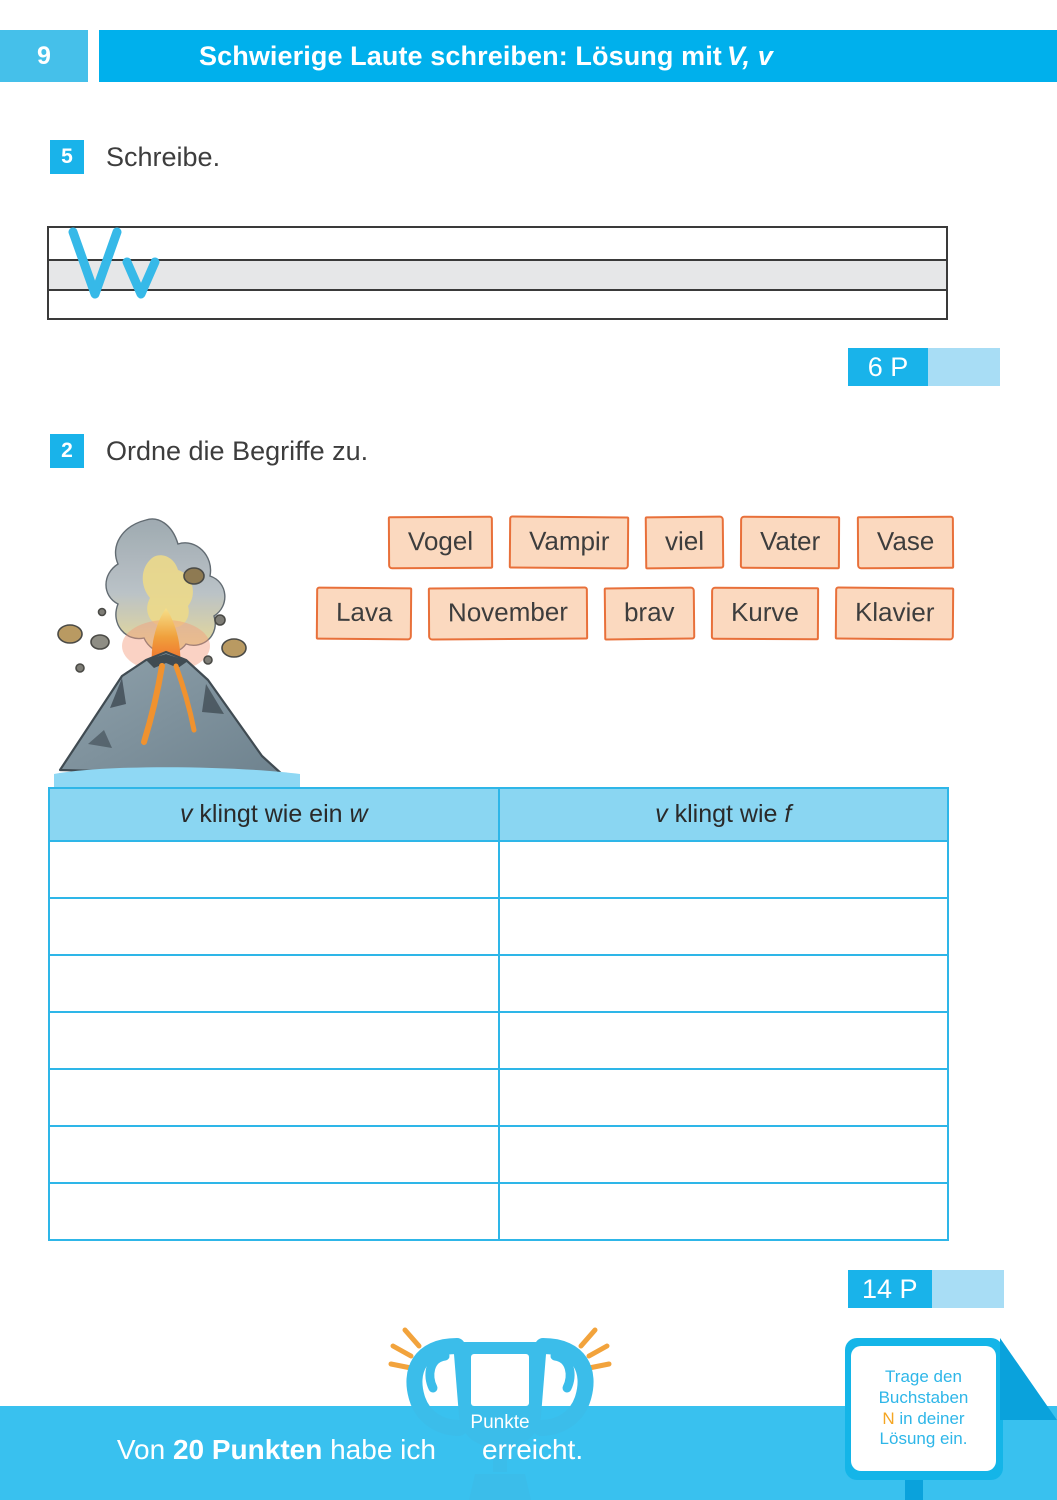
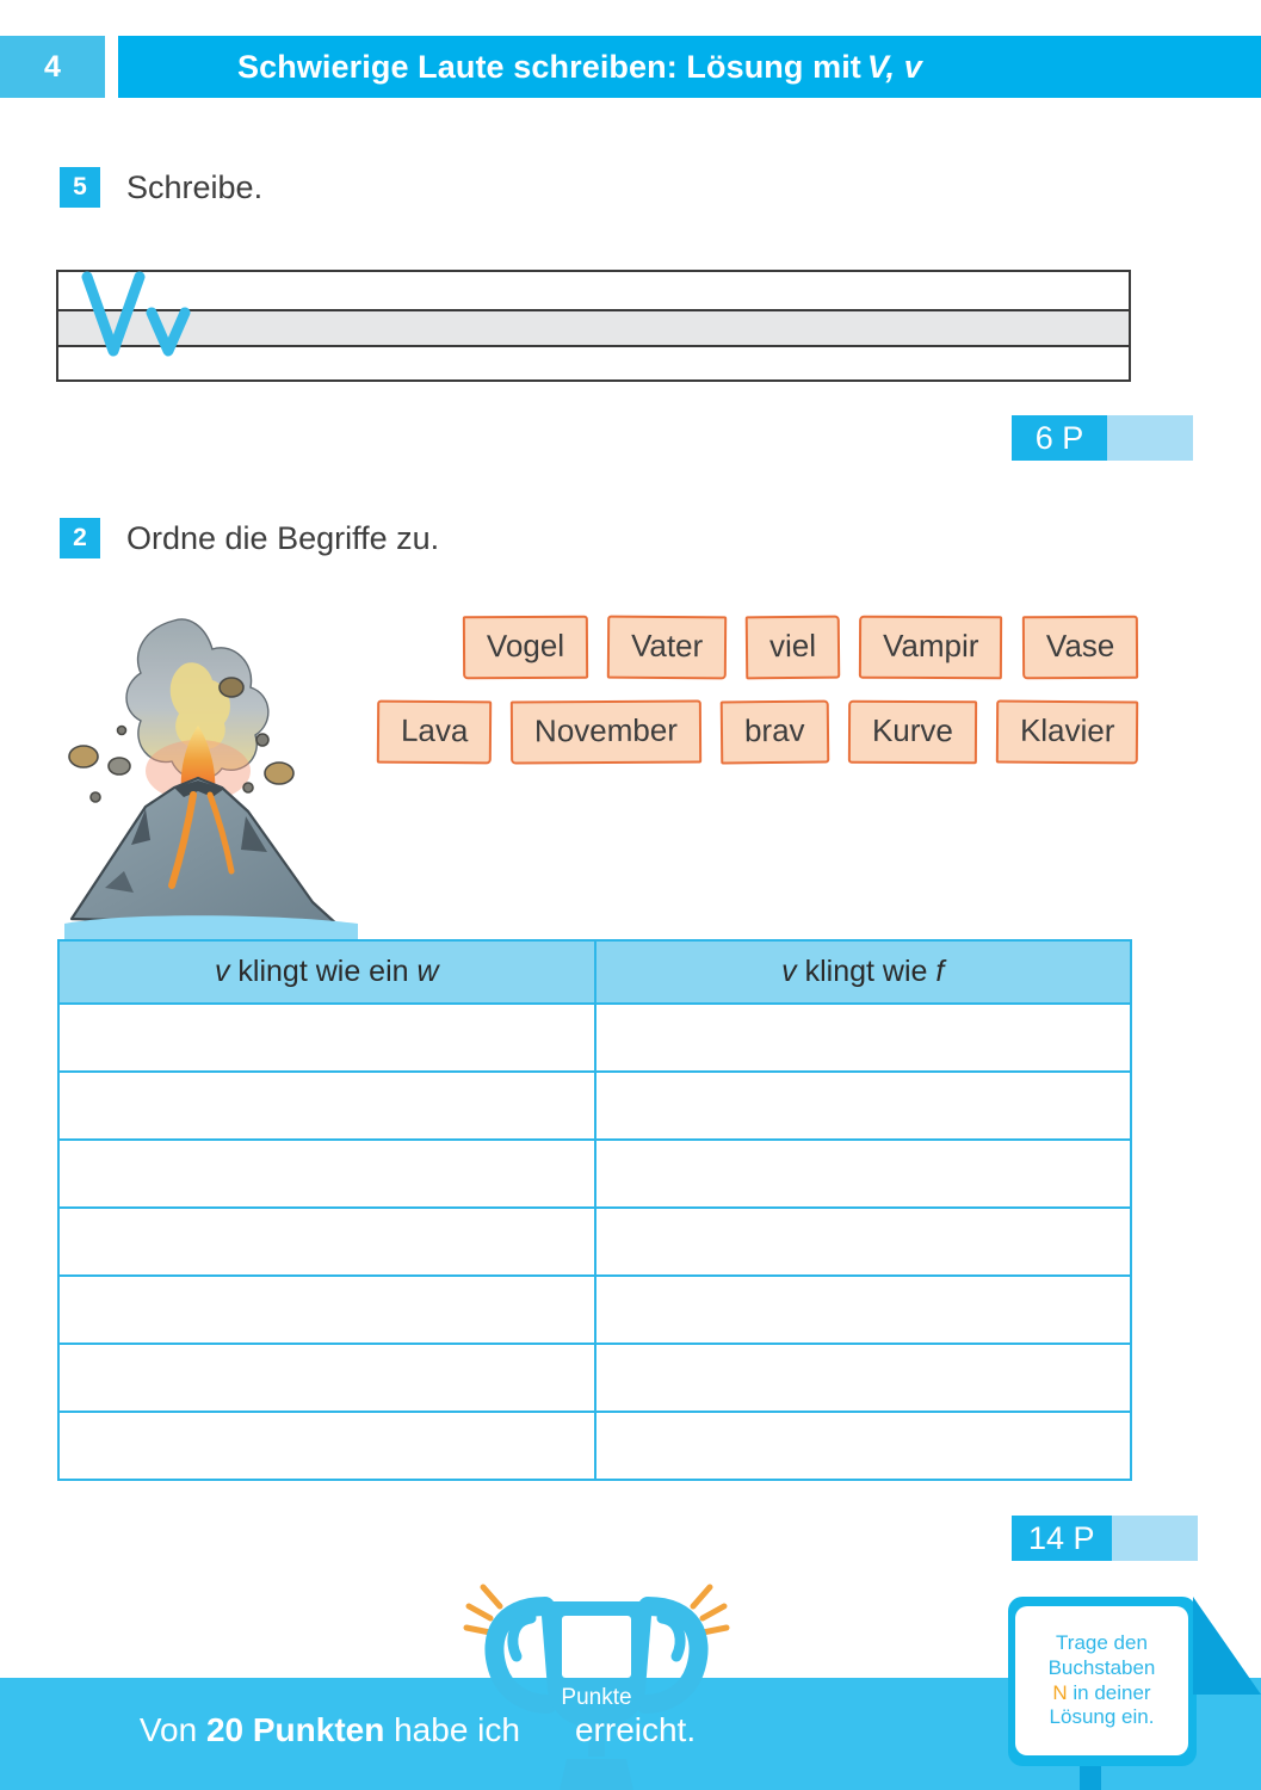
- 9
+ 4
  Schwierige Laute schreiben: Lösung mit
  V, v
  5
  Schreibe.
  6 P
  2
  Ordne die Begriffe zu.
  Vogel
- Vampir
+ Vater
  viel
- Vater
+ Vampir
  Vase
  Lava
  November
  brav
  Kurve
  Klavier
  v klingt wie ein w	v klingt wie f
  14 P
  Punkte
  Von 20 Punkten habe ich erreicht.
  Trage den
  Buchstaben
  N in deiner
  Lösung ein.
